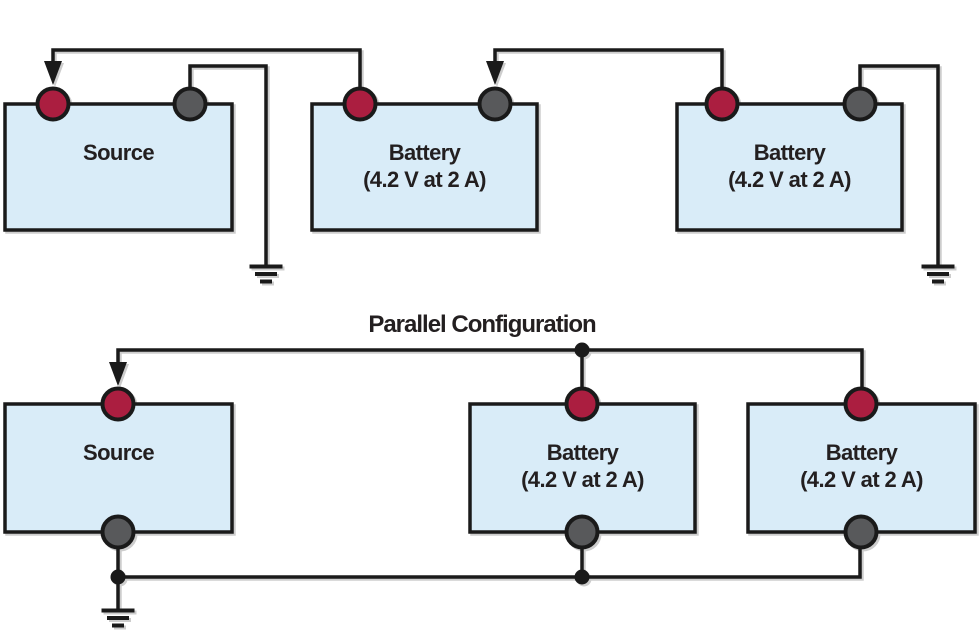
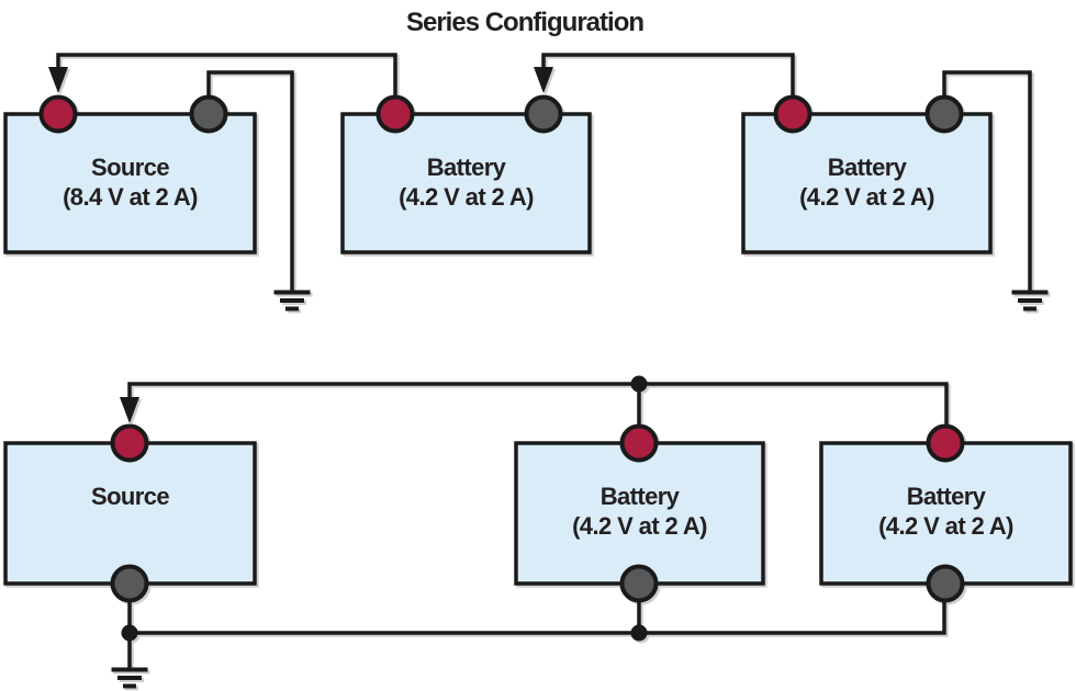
+ Series Configuration
  Source
+ (8.4 V at 2 A)
  Battery
  (4.2 V at 2 A)
  Battery
  (4.2 V at 2 A)
- Parallel Configuration
  Source
  Battery
  (4.2 V at 2 A)
  Battery
  (4.2 V at 2 A)
